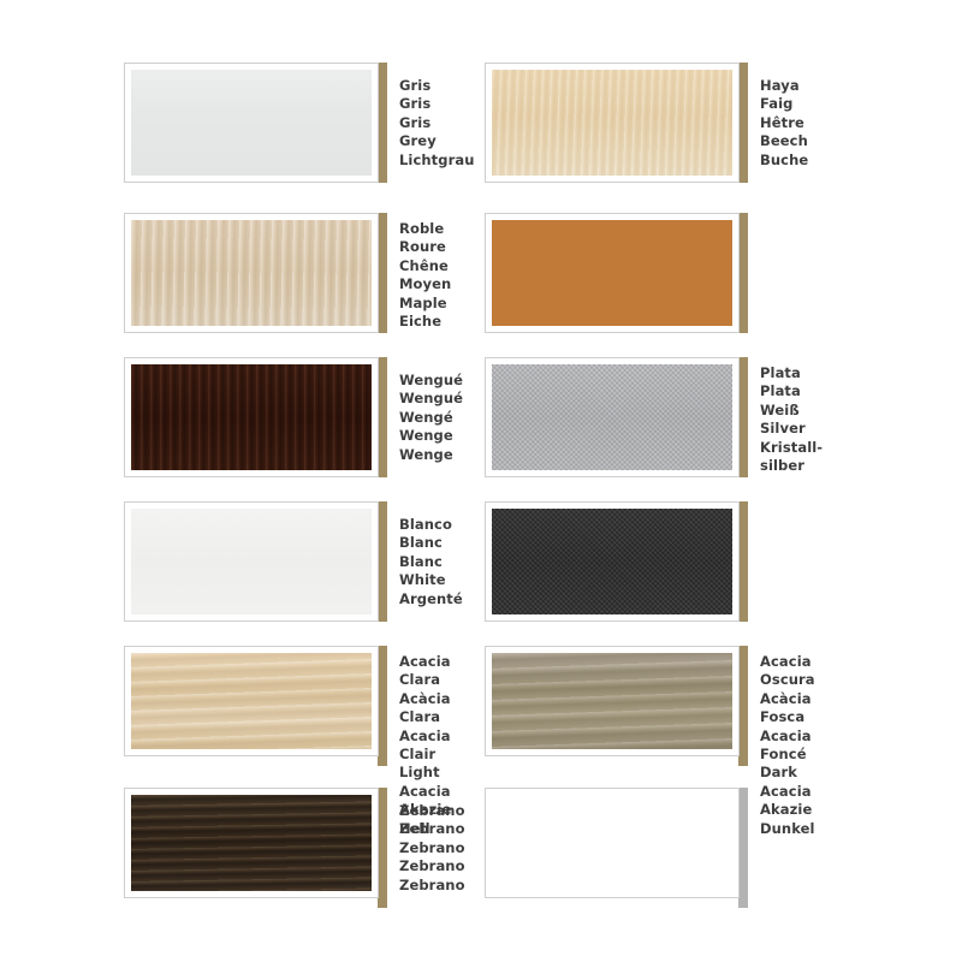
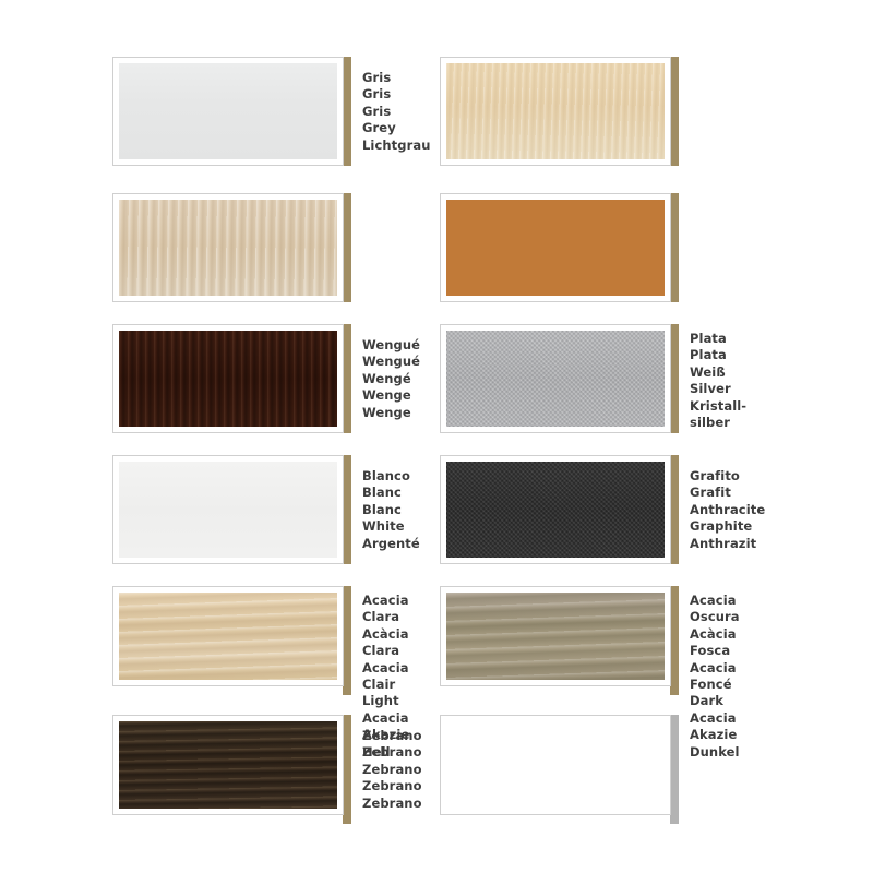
  Gris
  Gris
  Gris
  Grey
  Lichtgrau
- Haya
- Faig
- Hêtre
- Beech
- Buche
- Roble
- Roure
- Chêne
- Moyen
- Maple
- Eiche
  Wengué
  Wengué
  Wengé
  Wenge
  Wenge
  Plata
  Plata
  Weiß
  Silver
  Kristall-
  silber
  Blanco
  Blanc
  Blanc
  White
  Argenté
+ Grafito
+ Grafit
+ Anthracite
+ Graphite
+ Anthrazit
  Acacia
  Clara
  Acàcia
  Clara
  Acacia Clair
  Light Acacia
  Akazie Hell
  Acacia
  Oscura
  Acàcia Fosca
  Acacia Foncé
  Dark Acacia
  Akazie
  Dunkel
  Zebrano
  Zebrano
  Zebrano
  Zebrano
  Zebrano
